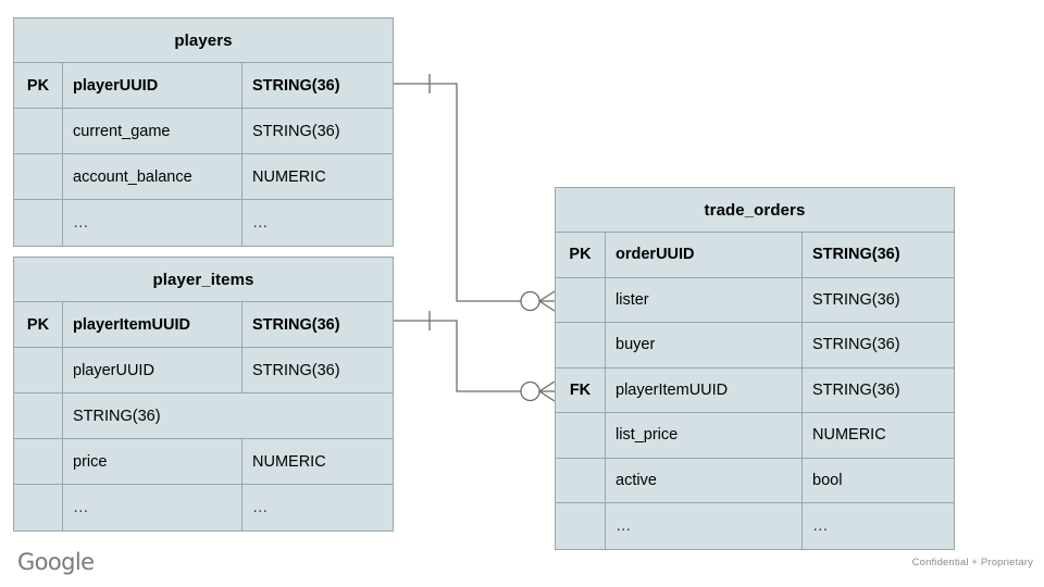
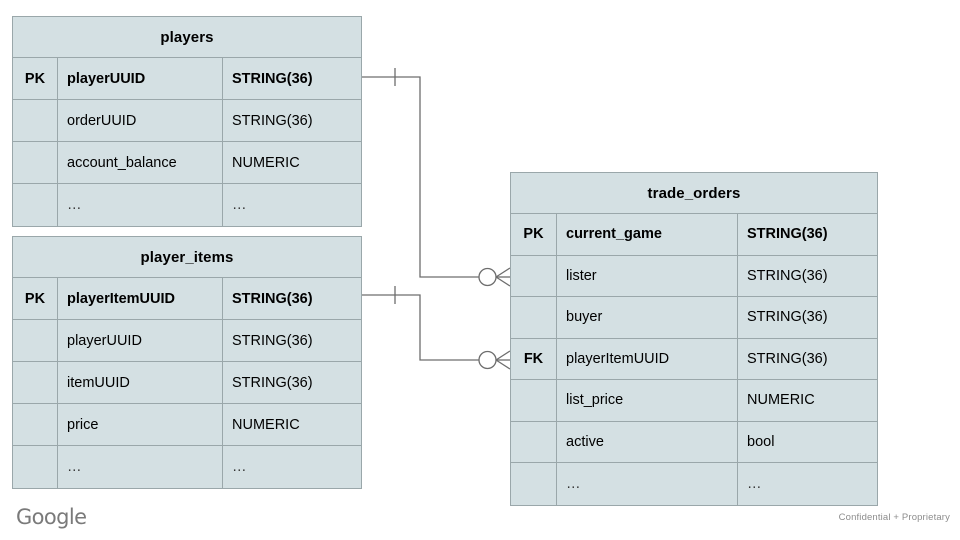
  players
  PK
  playerUUID
  STRING(36)
- current_game
+ orderUUID
  STRING(36)
  account_balance
  NUMERIC
  …
  …
  player_items
  PK
  playerItemUUID
  STRING(36)
  playerUUID
  STRING(36)
+ itemUUID
  STRING(36)
  price
  NUMERIC
  …
  …
  trade_orders
  PK
- orderUUID
+ current_game
  STRING(36)
  lister
  STRING(36)
  buyer
  STRING(36)
  FK
  playerItemUUID
  STRING(36)
  list_price
  NUMERIC
  active
  bool
  …
  …
  Google
  Confidential + Proprietary
